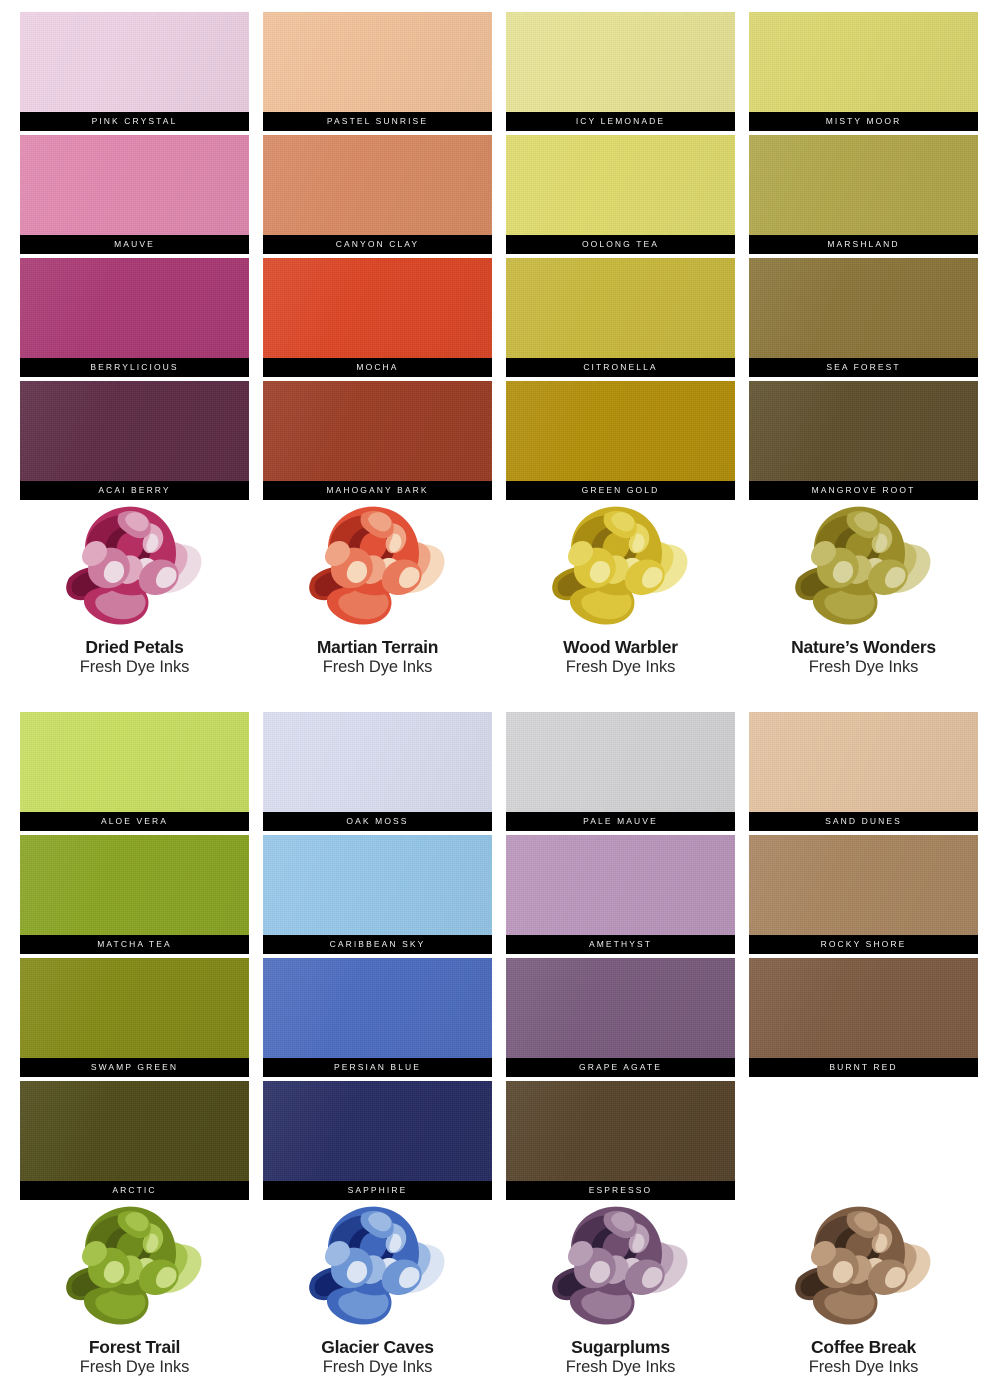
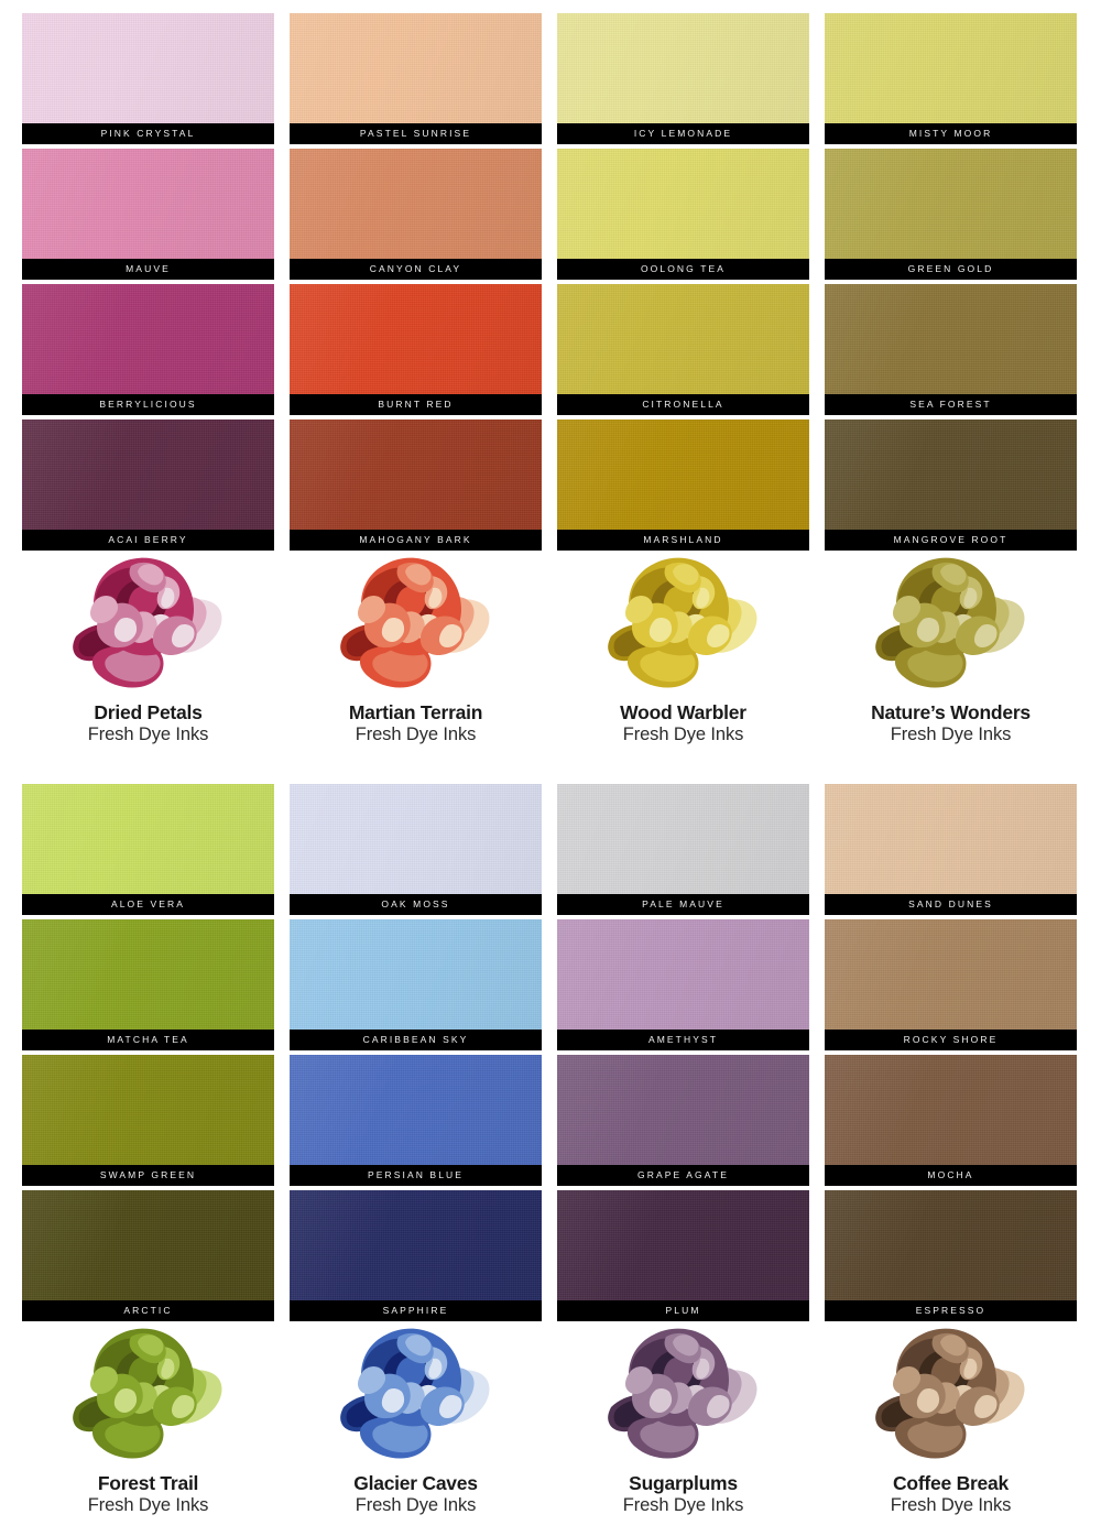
  PINK CRYSTAL
  PASTEL SUNRISE
  ICY LEMONADE
  MISTY MOOR
  MAUVE
  CANYON CLAY
  OOLONG TEA
- MARSHLAND
+ GREEN GOLD
  BERRYLICIOUS
- MOCHA
+ BURNT RED
  CITRONELLA
  SEA FOREST
  ACAI BERRY
  MAHOGANY BARK
- GREEN GOLD
+ MARSHLAND
  MANGROVE ROOT
  Dried Petals
  Fresh Dye Inks
  Martian Terrain
  Fresh Dye Inks
  Wood Warbler
  Fresh Dye Inks
  Nature’s Wonders
  Fresh Dye Inks
  ALOE VERA
  OAK MOSS
  PALE MAUVE
  SAND DUNES
  MATCHA TEA
  CARIBBEAN SKY
  AMETHYST
  ROCKY SHORE
  SWAMP GREEN
  PERSIAN BLUE
  GRAPE AGATE
- BURNT RED
+ MOCHA
  ARCTIC
  SAPPHIRE
+ PLUM
  ESPRESSO
  Forest Trail
  Fresh Dye Inks
  Glacier Caves
  Fresh Dye Inks
  Sugarplums
  Fresh Dye Inks
  Coffee Break
  Fresh Dye Inks
